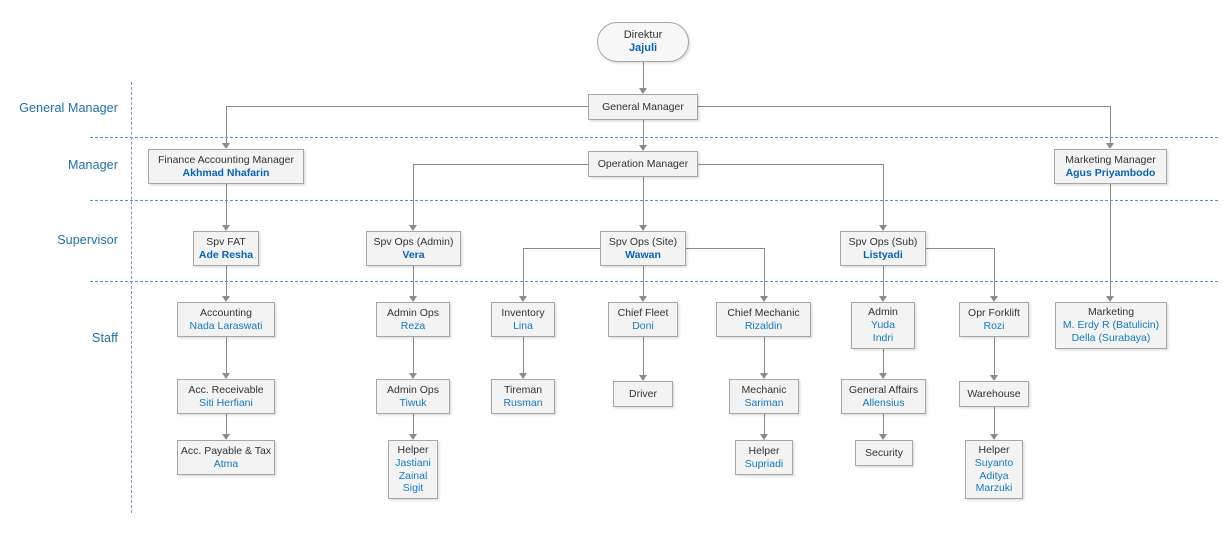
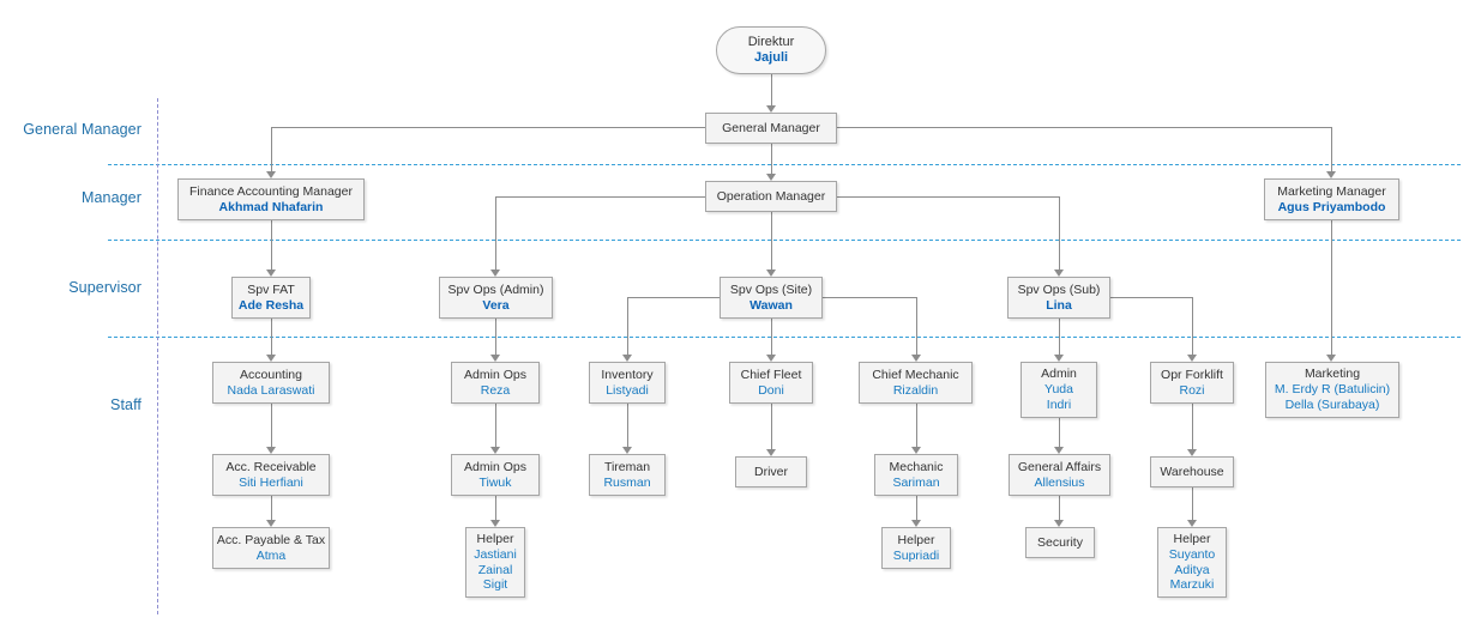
  General Manager
  Manager
  Supervisor
  Staff
  Direktur
  Jajuli
  General Manager
  Finance Accounting Manager
  Akhmad Nhafarin
  Operation Manager
  Marketing Manager
  Agus Priyambodo
  Spv FAT
  Ade Resha
  Spv Ops (Admin)
  Vera
  Spv Ops (Site)
  Wawan
  Spv Ops (Sub)
- Listyadi
+ Lina
  Accounting
  Nada Laraswati
  Admin Ops
  Reza
  Inventory
- Lina
+ Listyadi
  Chief Fleet
  Doni
  Chief Mechanic
  Rizaldin
  Admin
  Yuda
  Indri
  Opr Forklift
  Rozi
  Marketing
  M. Erdy R (Batulicin)
  Della (Surabaya)
  Acc. Receivable
  Siti Herfiani
  Admin Ops
  Tiwuk
  Tireman
  Rusman
  Driver
  Mechanic
  Sariman
  General Affairs
  Allensius
  Warehouse
  Acc. Payable & Tax
  Atma
  Helper
  Jastiani
  Zainal
  Sigit
  Helper
  Supriadi
  Security
  Helper
  Suyanto
  Aditya
  Marzuki
